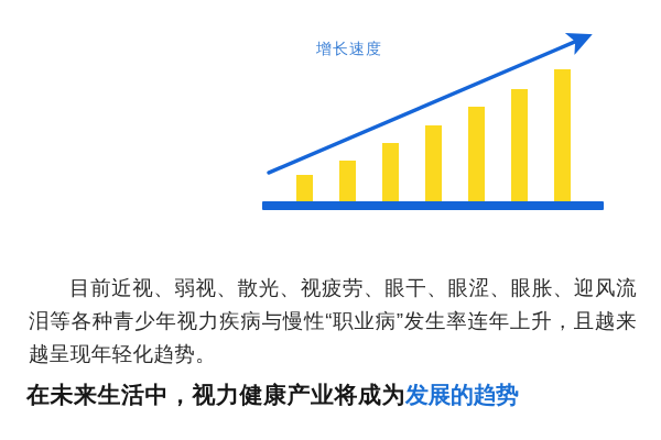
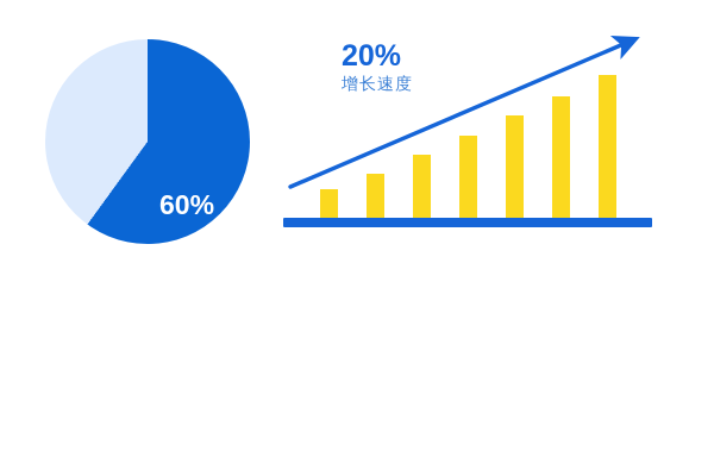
+ 60%
+ 20%
  增长速度
- 目前近视、弱视、散光、视疲劳、眼干、眼涩、眼胀、迎风流泪等各种青少年视力疾病与慢性“职业病”发生率连年上升，且越来越呈现年轻化趋势。
- 在未来生活中，视力健康产业将成为发展的趋势
